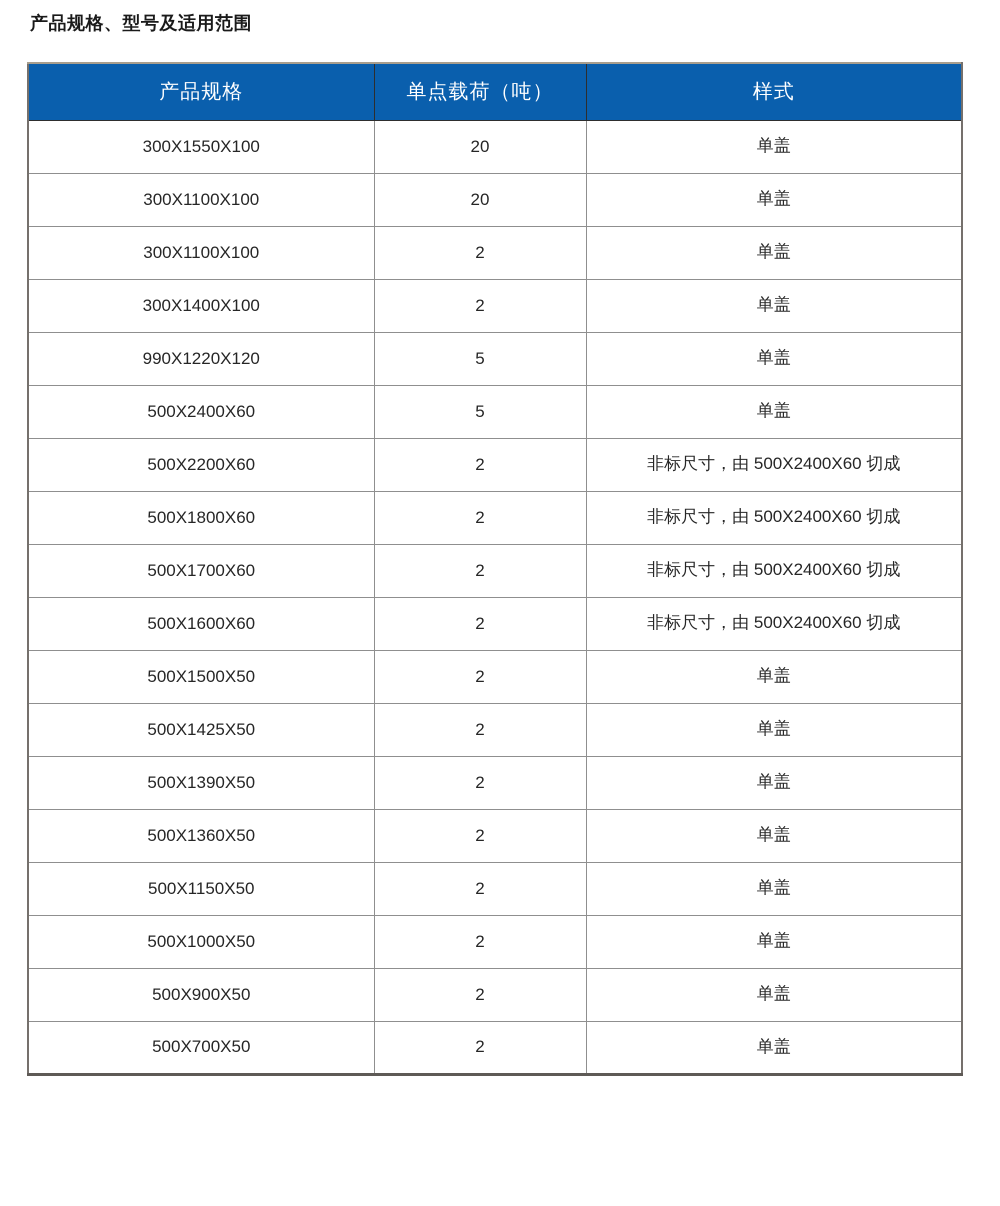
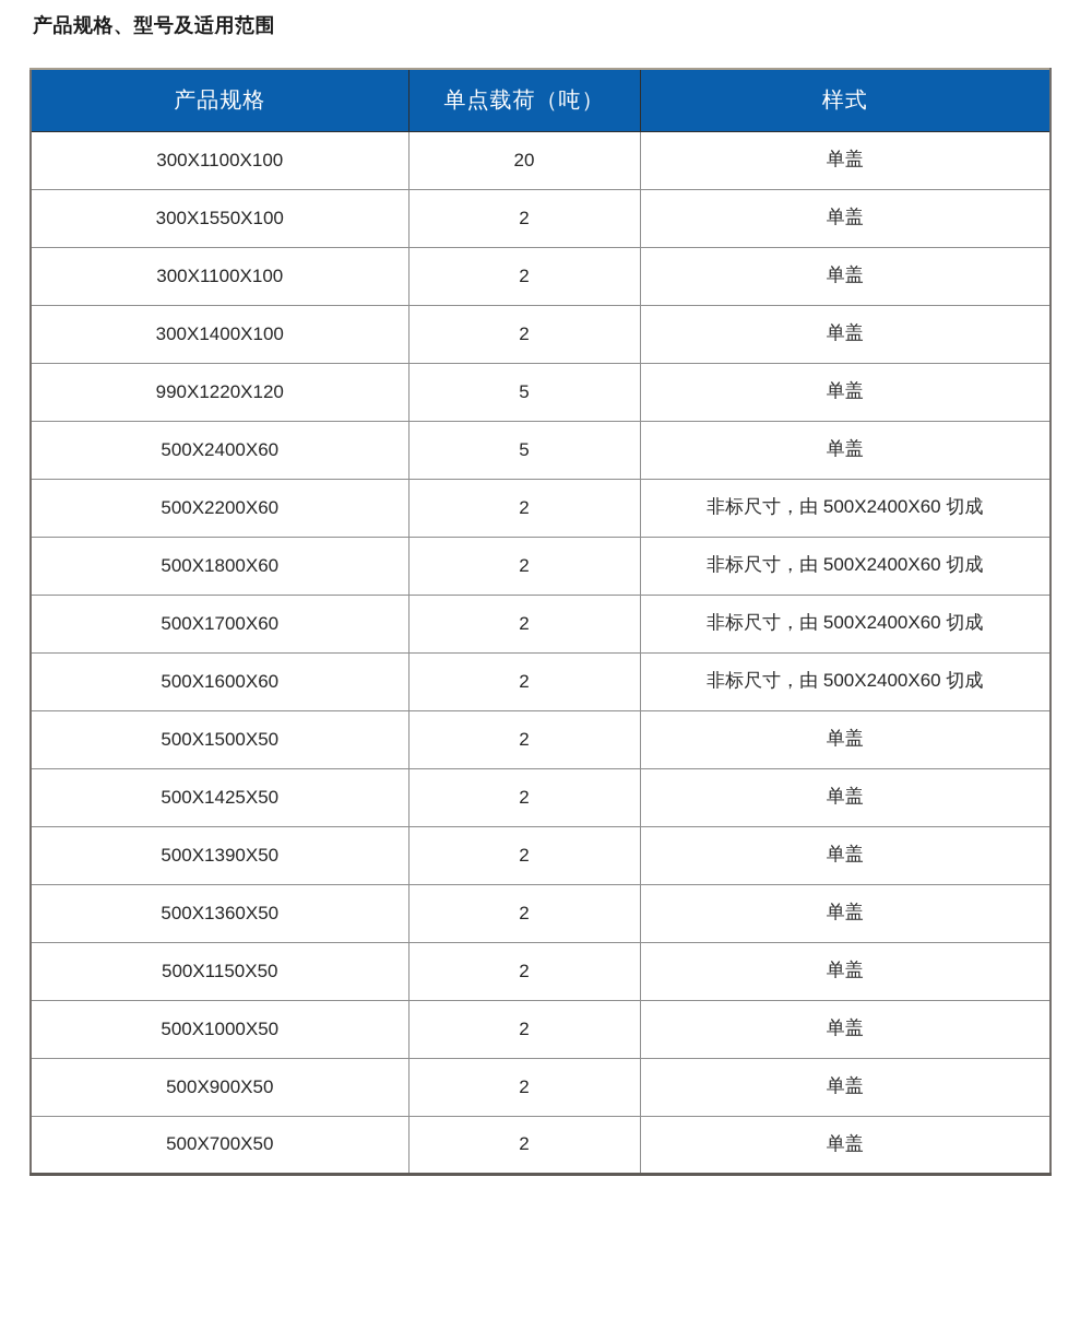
  产品规格、型号及适用范围
  产品规格	单点载荷（吨）	样式
- 300X1550X100	20	单盖
  300X1100X100	20	单盖
+ 300X1550X100	2	单盖
  300X1100X100	2	单盖
  300X1400X100	2	单盖
  990X1220X120	5	单盖
  500X2400X60	5	单盖
  500X2200X60	2	非标尺寸，由 500X2400X60 切成
  500X1800X60	2	非标尺寸，由 500X2400X60 切成
  500X1700X60	2	非标尺寸，由 500X2400X60 切成
  500X1600X60	2	非标尺寸，由 500X2400X60 切成
  500X1500X50	2	单盖
  500X1425X50	2	单盖
  500X1390X50	2	单盖
  500X1360X50	2	单盖
  500X1150X50	2	单盖
  500X1000X50	2	单盖
  500X900X50	2	单盖
  500X700X50	2	单盖
